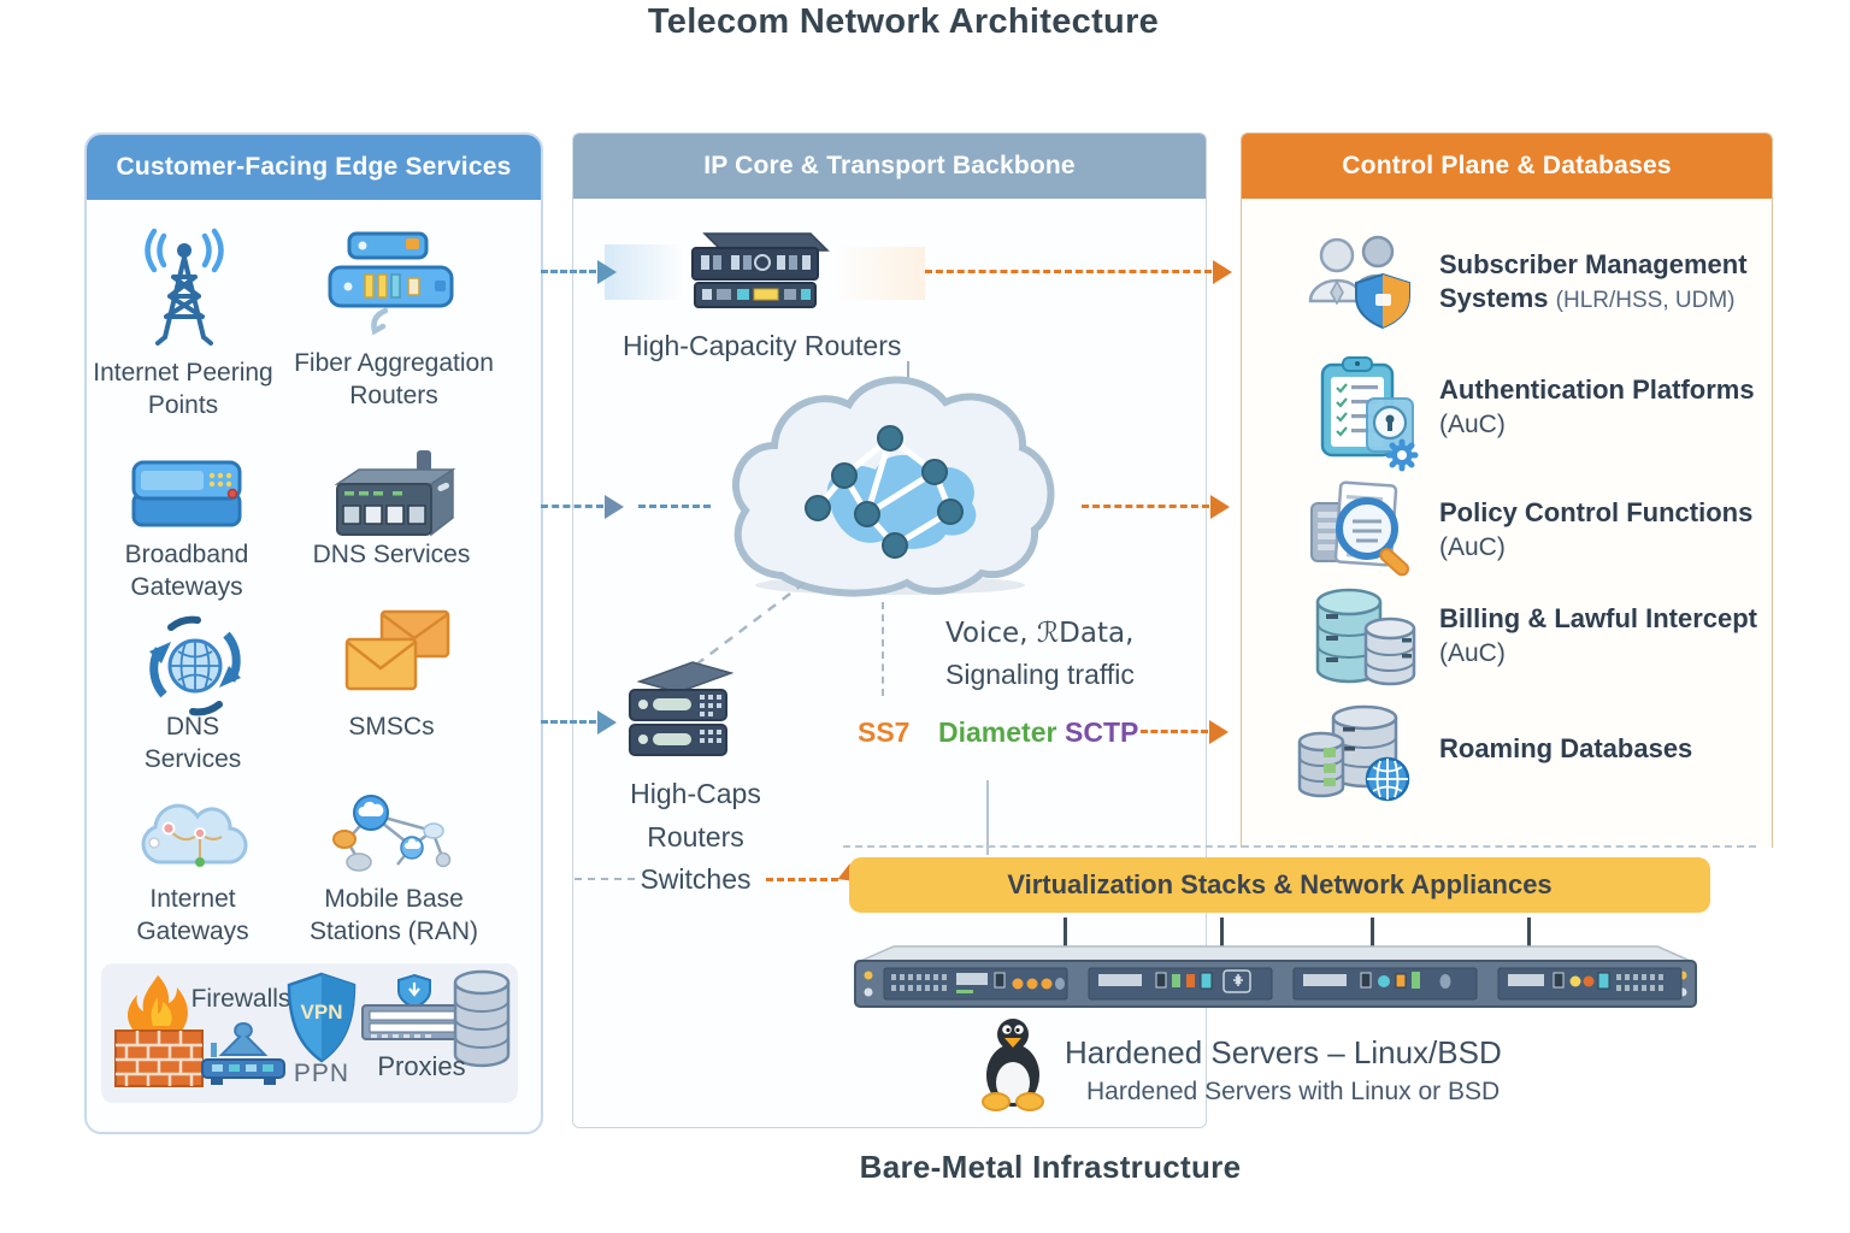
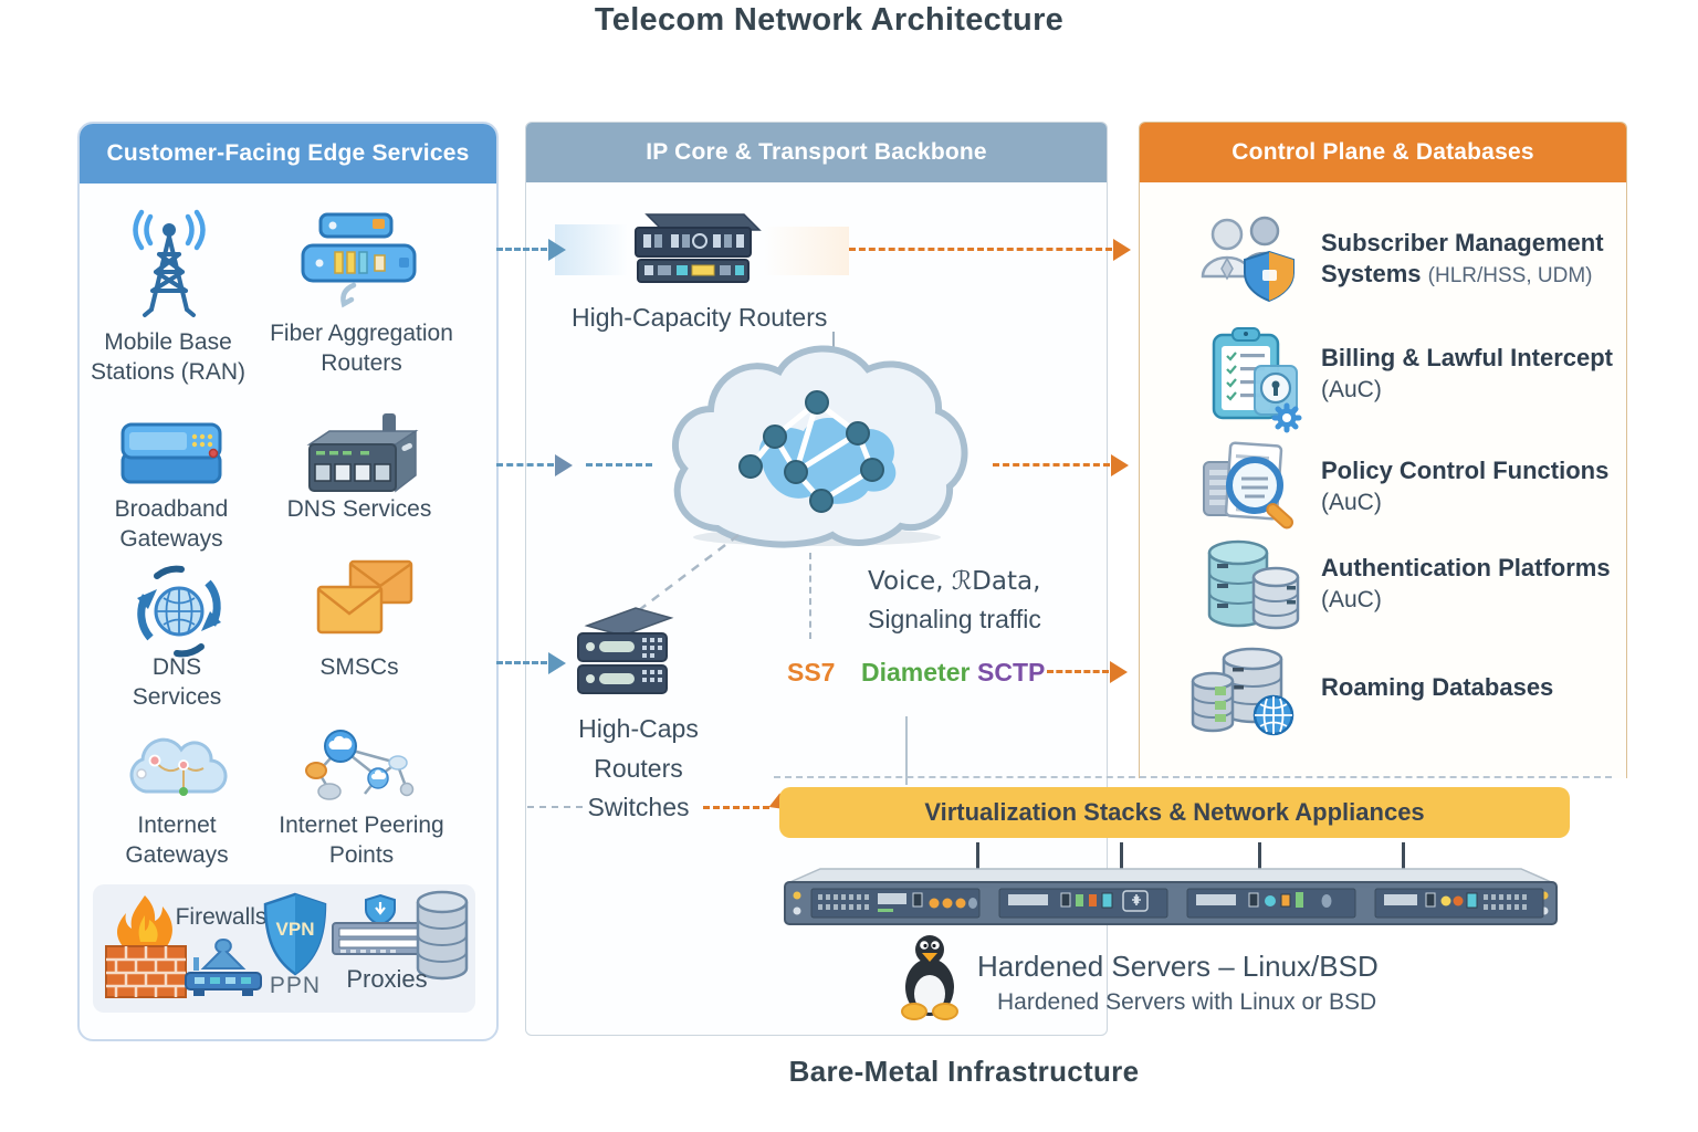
  Telecom Network Architecture
  Customer-Facing Edge Services
- Internet Peering Points
+ Mobile Base Stations (RAN)
  Fiber Aggregation Routers
  Broadband Gateways
  DNS Services
  DNS Services
  SMSCs
  Internet Gateways
- Mobile Base Stations (RAN)
+ Internet Peering Points
  Firewalls
  VPN
  PPN
  Proxies
  IP Core & Transport Backbone
  High-Capacity Routers
  High-Caps Routers Switches
  Voice, ℛData,
  Signaling traffic
  SS7
  Diameter
  SCTP
  Control Plane & Databases
  Subscriber Management Systems (HLR/HSS, UDM)
- Authentication Platforms (AuC)
+ Billing & Lawful Intercept (AuC)
  Policy Control Functions (AuC)
- Billing & Lawful Intercept (AuC)
+ Authentication Platforms (AuC)
  Roaming Databases
  Virtualization Stacks & Network Appliances
  Hardened Servers – Linux/BSD
  Hardened Servers with Linux or BSD
  Bare-Metal Infrastructure
